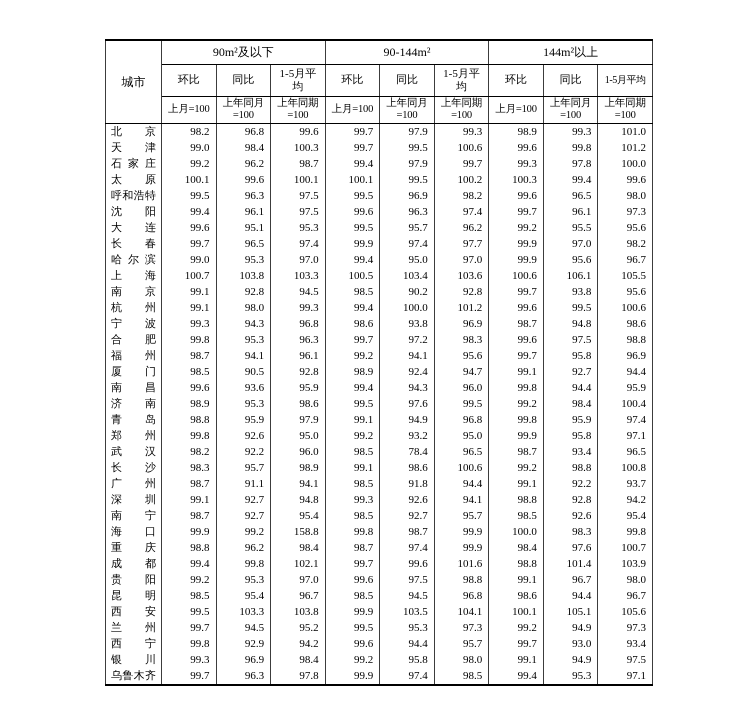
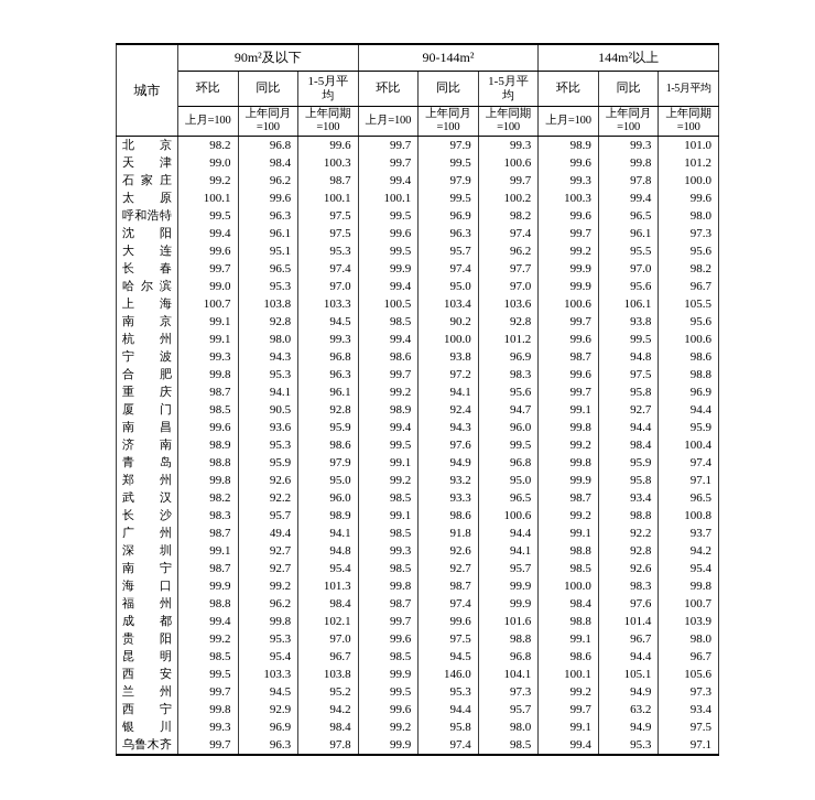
  城市	90m²及以下	90-144m²	144m²以上
  环比	同比	1-5月平 均	环比	同比	1-5月平 均	环比	同比	1-5月平均
  上月=100	上年同月 =100	上年同期 =100	上月=100	上年同月 =100	上年同期 =100	上月=100	上年同月 =100	上年同期 =100
  北京	98.2	96.8	99.6	99.7	97.9	99.3	98.9	99.3	101.0
  天津	99.0	98.4	100.3	99.7	99.5	100.6	99.6	99.8	101.2
  石家庄	99.2	96.2	98.7	99.4	97.9	99.7	99.3	97.8	100.0
  太原	100.1	99.6	100.1	100.1	99.5	100.2	100.3	99.4	99.6
  呼和浩特	99.5	96.3	97.5	99.5	96.9	98.2	99.6	96.5	98.0
  沈阳	99.4	96.1	97.5	99.6	96.3	97.4	99.7	96.1	97.3
  大连	99.6	95.1	95.3	99.5	95.7	96.2	99.2	95.5	95.6
  长春	99.7	96.5	97.4	99.9	97.4	97.7	99.9	97.0	98.2
  哈尔滨	99.0	95.3	97.0	99.4	95.0	97.0	99.9	95.6	96.7
  上海	100.7	103.8	103.3	100.5	103.4	103.6	100.6	106.1	105.5
  南京	99.1	92.8	94.5	98.5	90.2	92.8	99.7	93.8	95.6
  杭州	99.1	98.0	99.3	99.4	100.0	101.2	99.6	99.5	100.6
  宁波	99.3	94.3	96.8	98.6	93.8	96.9	98.7	94.8	98.6
  合肥	99.8	95.3	96.3	99.7	97.2	98.3	99.6	97.5	98.8
- 福州	98.7	94.1	96.1	99.2	94.1	95.6	99.7	95.8	96.9
+ 重庆	98.7	94.1	96.1	99.2	94.1	95.6	99.7	95.8	96.9
  厦门	98.5	90.5	92.8	98.9	92.4	94.7	99.1	92.7	94.4
  南昌	99.6	93.6	95.9	99.4	94.3	96.0	99.8	94.4	95.9
  济南	98.9	95.3	98.6	99.5	97.6	99.5	99.2	98.4	100.4
  青岛	98.8	95.9	97.9	99.1	94.9	96.8	99.8	95.9	97.4
  郑州	99.8	92.6	95.0	99.2	93.2	95.0	99.9	95.8	97.1
- 武汉	98.2	92.2	96.0	98.5	78.4	96.5	98.7	93.4	96.5
+ 武汉	98.2	92.2	96.0	98.5	93.3	96.5	98.7	93.4	96.5
  长沙	98.3	95.7	98.9	99.1	98.6	100.6	99.2	98.8	100.8
- 广州	98.7	91.1	94.1	98.5	91.8	94.4	99.1	92.2	93.7
+ 广州	98.7	49.4	94.1	98.5	91.8	94.4	99.1	92.2	93.7
  深圳	99.1	92.7	94.8	99.3	92.6	94.1	98.8	92.8	94.2
  南宁	98.7	92.7	95.4	98.5	92.7	95.7	98.5	92.6	95.4
- 海口	99.9	99.2	158.8	99.8	98.7	99.9	100.0	98.3	99.8
+ 海口	99.9	99.2	101.3	99.8	98.7	99.9	100.0	98.3	99.8
- 重庆	98.8	96.2	98.4	98.7	97.4	99.9	98.4	97.6	100.7
+ 福州	98.8	96.2	98.4	98.7	97.4	99.9	98.4	97.6	100.7
  成都	99.4	99.8	102.1	99.7	99.6	101.6	98.8	101.4	103.9
  贵阳	99.2	95.3	97.0	99.6	97.5	98.8	99.1	96.7	98.0
  昆明	98.5	95.4	96.7	98.5	94.5	96.8	98.6	94.4	96.7
- 西安	99.5	103.3	103.8	99.9	103.5	104.1	100.1	105.1	105.6
+ 西安	99.5	103.3	103.8	99.9	146.0	104.1	100.1	105.1	105.6
  兰州	99.7	94.5	95.2	99.5	95.3	97.3	99.2	94.9	97.3
- 西宁	99.8	92.9	94.2	99.6	94.4	95.7	99.7	93.0	93.4
+ 西宁	99.8	92.9	94.2	99.6	94.4	95.7	99.7	63.2	93.4
  银川	99.3	96.9	98.4	99.2	95.8	98.0	99.1	94.9	97.5
  乌鲁木齐	99.7	96.3	97.8	99.9	97.4	98.5	99.4	95.3	97.1
